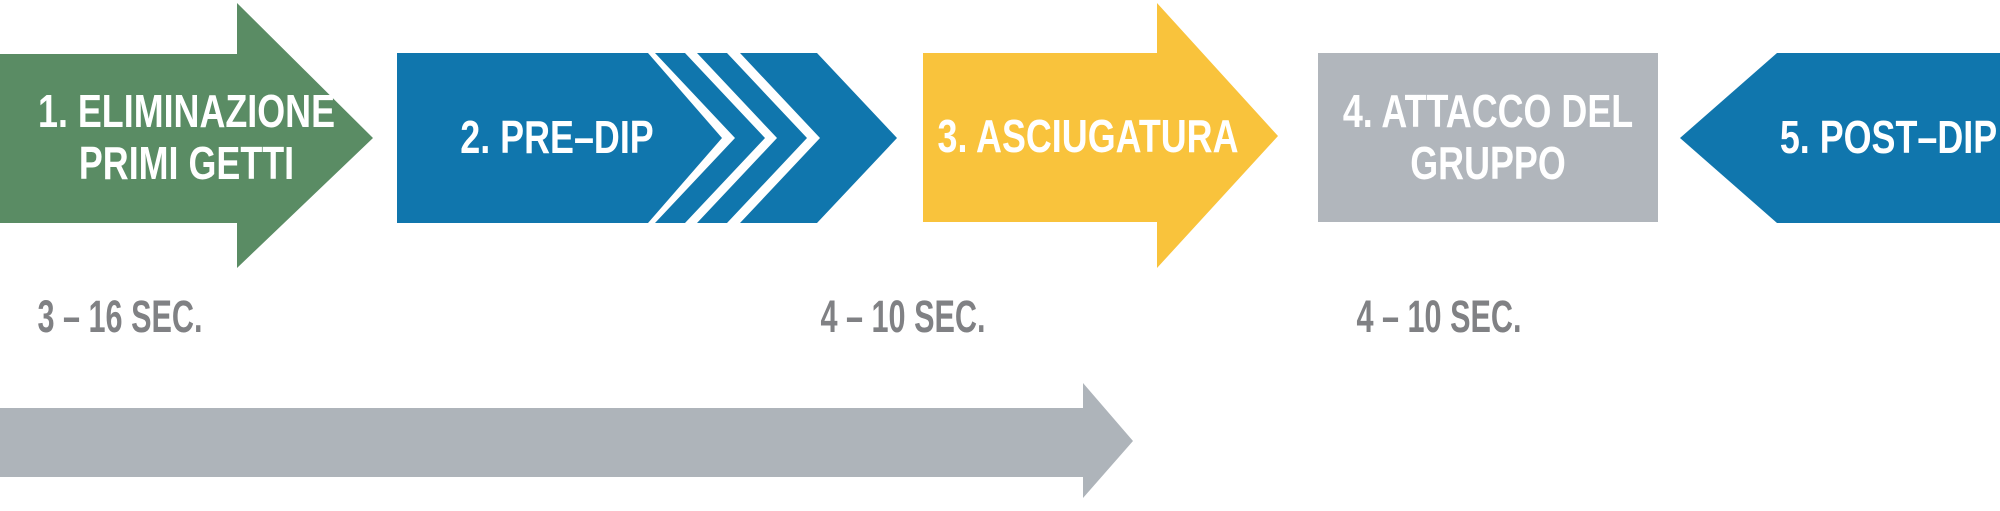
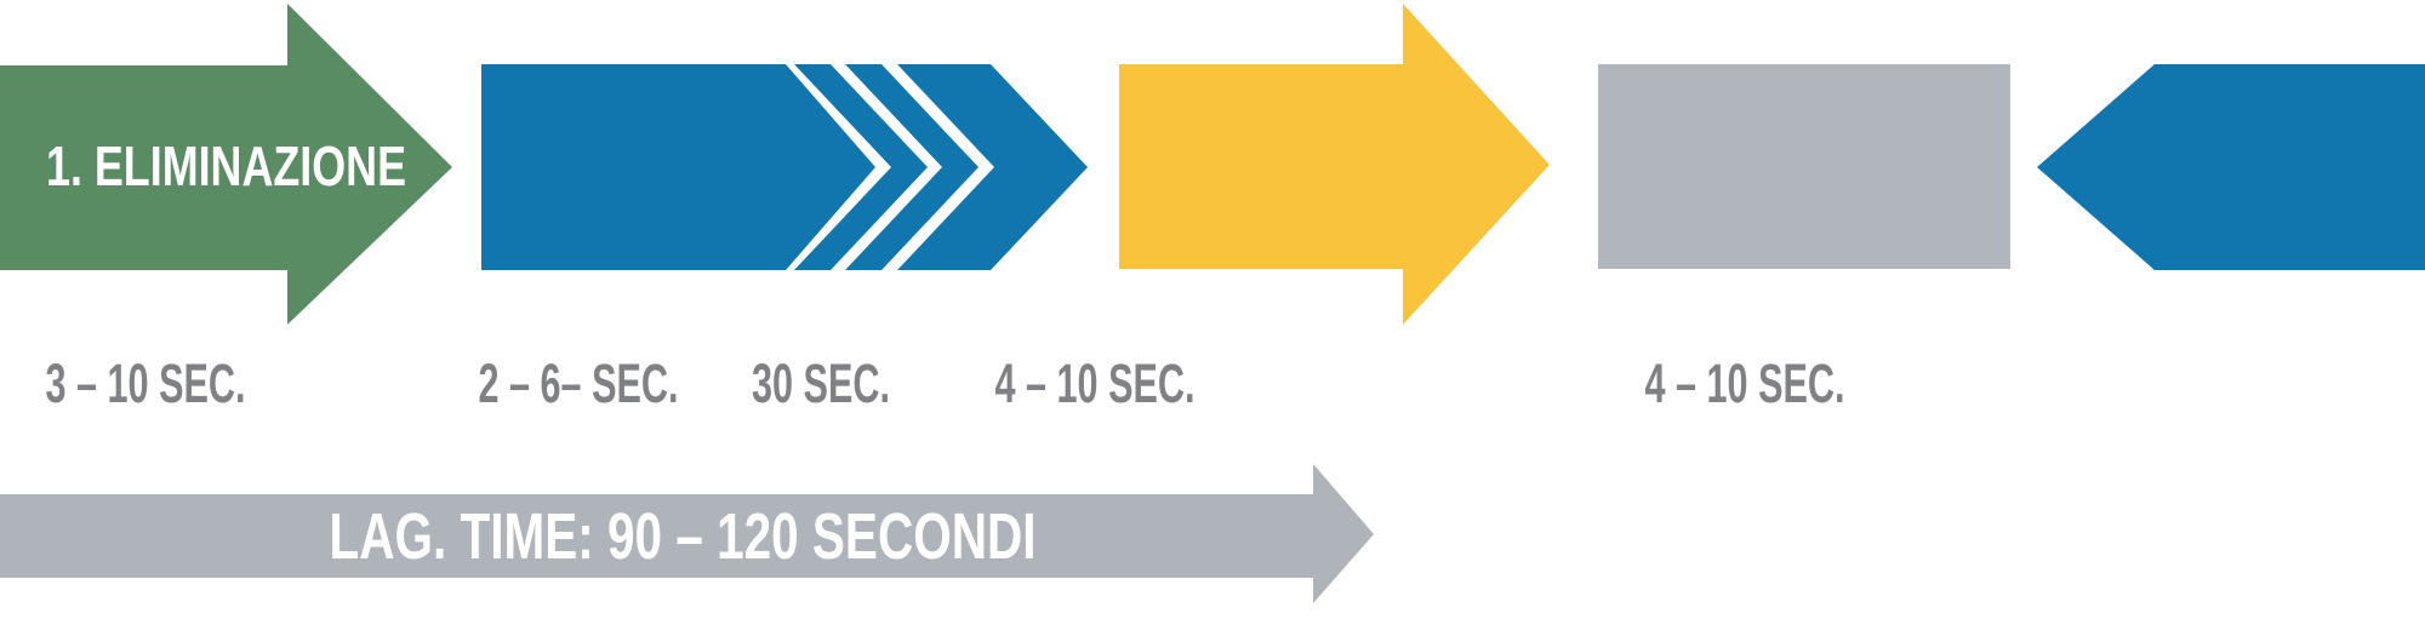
  1. ELIMINAZIONE
- PRIMI GETTI
- 2. PRE–DIP
- 3. ASCIUGATURA
- 4. ATTACCO DEL
- GRUPPO
- 5. POST–DIP
- 3 – 16 SEC.
+ 3 – 10 SEC.
+ 2 – 6– SEC.
+ 30 SEC.
  4 – 10 SEC.
  4 – 10 SEC.
+ LAG. TIME: 90 – 120 SECONDI
